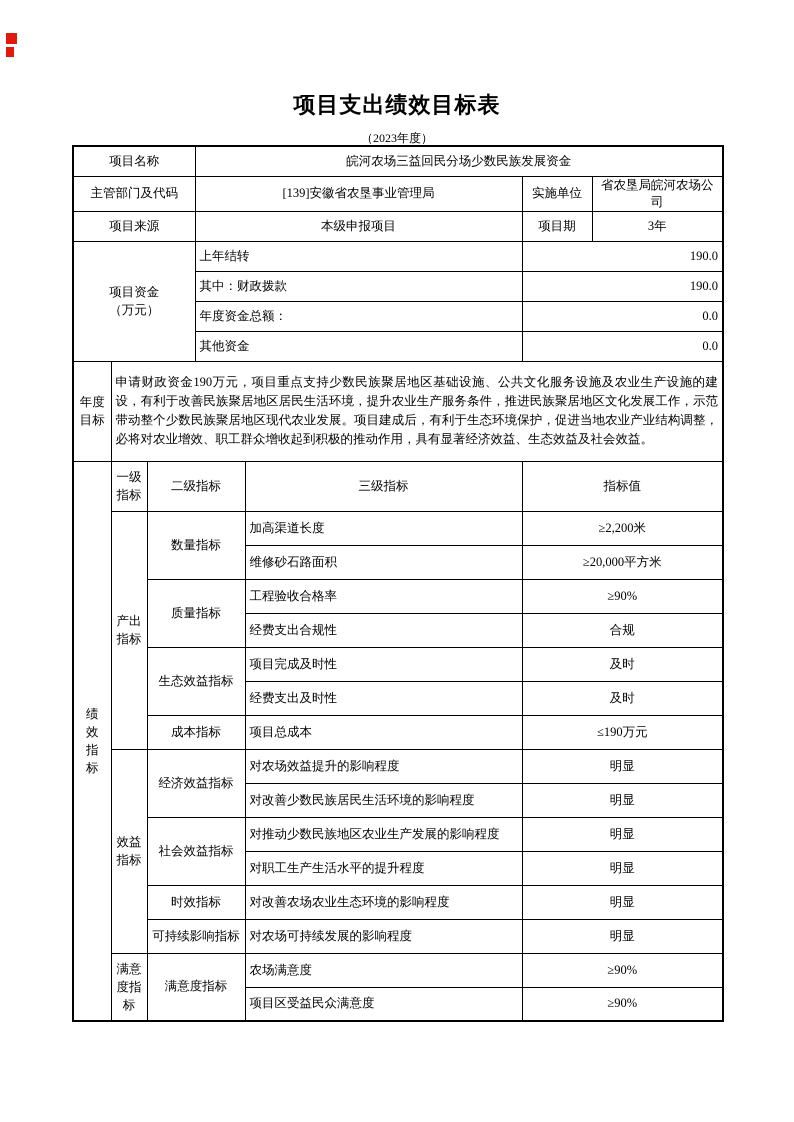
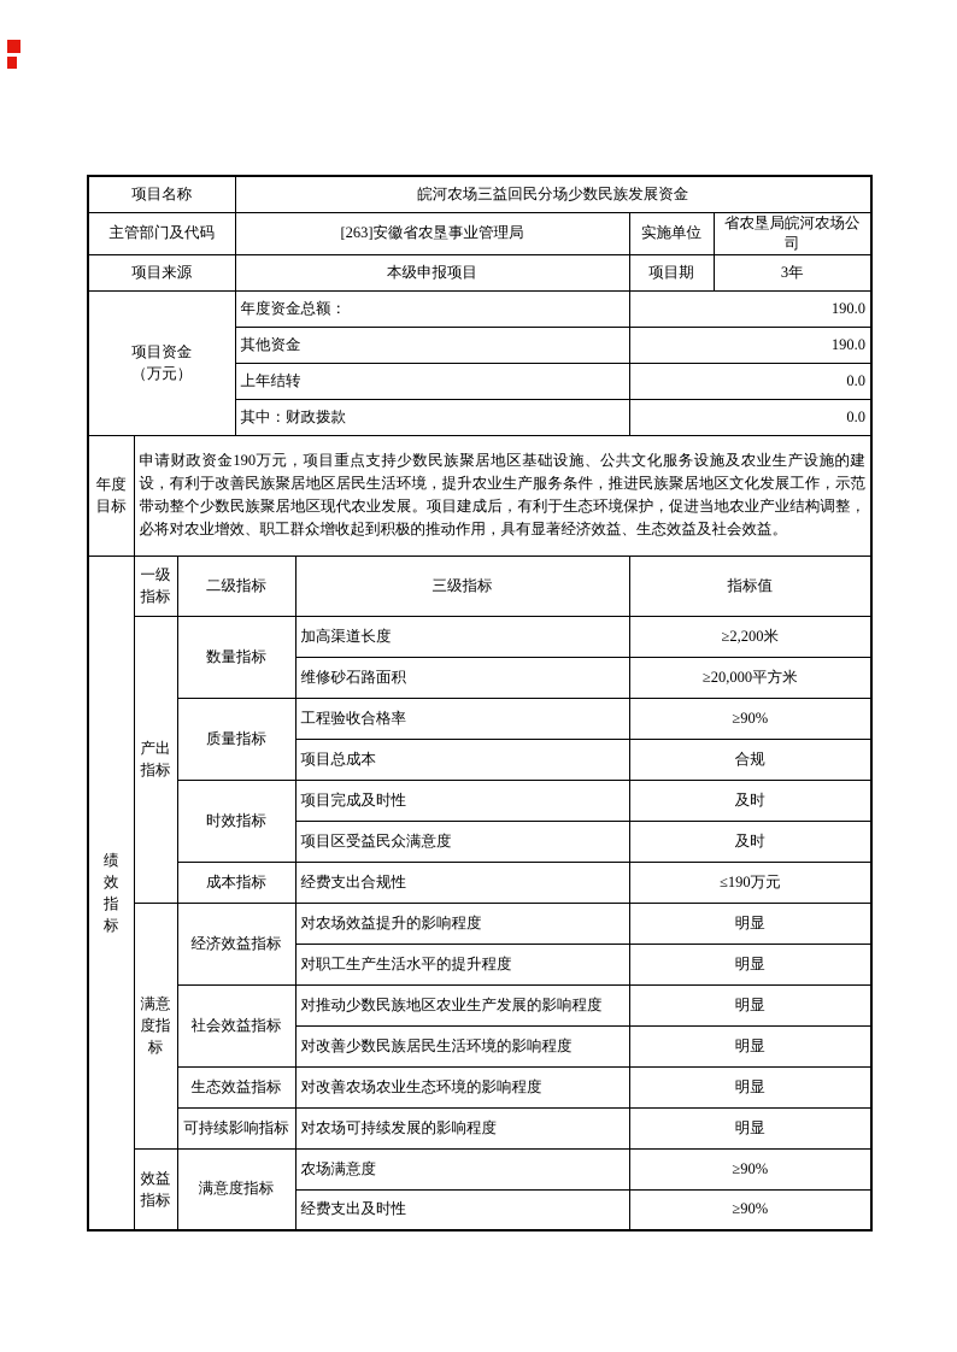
- 项目支出绩效目标表
- （2023年度）
  项目名称	皖河农场三益回民分场少数民族发展资金
- 主管部门及代码	[139]安徽省农垦事业管理局	实施单位	省农垦局皖河农场公司
+ 主管部门及代码	[263]安徽省农垦事业管理局	实施单位	省农垦局皖河农场公司
  项目来源	本级申报项目	项目期	3年
- 项目资金 （万元）	上年结转	190.0
+ 项目资金 （万元）	年度资金总额：	190.0
- 其中：财政拨款	190.0
+ 其他资金	190.0
- 年度资金总额：	0.0
+ 上年结转	0.0
- 其他资金	0.0
+ 其中：财政拨款	0.0
  年度 目标	申请财政资金190万元，项目重点支持少数民族聚居地区基础设施、公共文化服务设施及农业生产设施的建设，有利于改善民族聚居地区居民生活环境，提升农业生产服务条件，推进民族聚居地区文化发展工作，示范带动整个少数民族聚居地区现代农业发展。项目建成后，有利于生态环境保护，促进当地农业产业结构调整，必将对农业增效、职工群众增收起到积极的推动作用，具有显著经济效益、生态效益及社会效益。
  绩 效 指 标	一级 指标	二级指标	三级指标	指标值
  产出 指标	数量指标	加高渠道长度	≥2,200米
  维修砂石路面积	≥20,000平方米
  质量指标	工程验收合格率	≥90%
- 经费支出合规性	合规
+ 项目总成本	合规
- 生态效益指标	项目完成及时性	及时
+ 时效指标	项目完成及时性	及时
- 经费支出及时性	及时
+ 项目区受益民众满意度	及时
- 成本指标	项目总成本	≤190万元
+ 成本指标	经费支出合规性	≤190万元
- 效益 指标	经济效益指标	对农场效益提升的影响程度	明显
+ 满意 度指 标	经济效益指标	对农场效益提升的影响程度	明显
- 对改善少数民族居民生活环境的影响程度	明显
+ 对职工生产生活水平的提升程度	明显
  社会效益指标	对推动少数民族地区农业生产发展的影响程度	明显
- 对职工生产生活水平的提升程度	明显
+ 对改善少数民族居民生活环境的影响程度	明显
- 时效指标	对改善农场农业生态环境的影响程度	明显
+ 生态效益指标	对改善农场农业生态环境的影响程度	明显
  可持续影响指标	对农场可持续发展的影响程度	明显
- 满意 度指 标	满意度指标	农场满意度	≥90%
+ 效益 指标	满意度指标	农场满意度	≥90%
- 项目区受益民众满意度	≥90%
+ 经费支出及时性	≥90%
